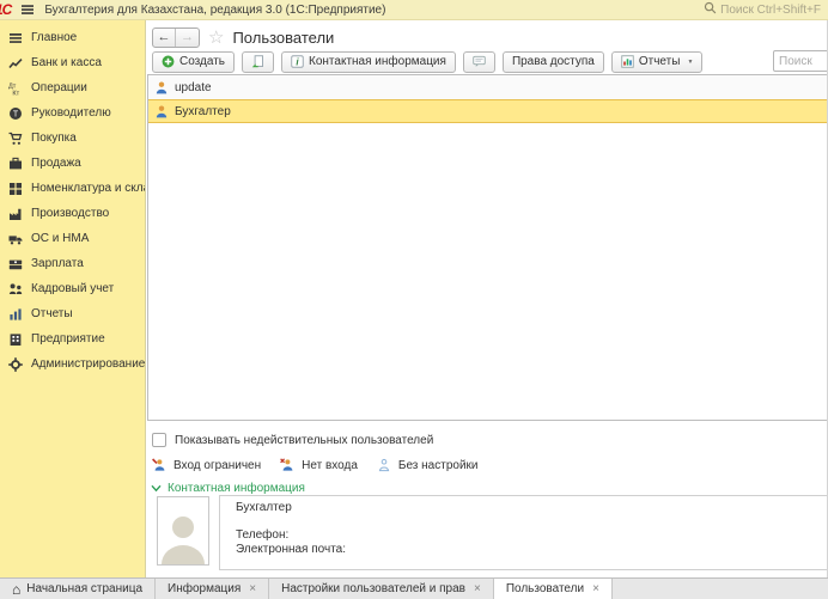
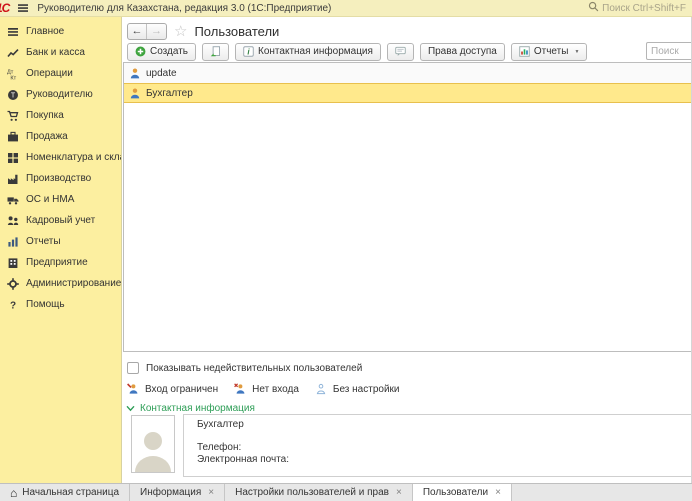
- Бухгалтерия для Казахстана, редакция 3.0 (1С:Предприятие)
+ Руководителю для Казахстана, редакция 3.0 (1С:Предприятие)
  Поиск Ctrl+Shift+F
  Главное
  Банк и касса
  Операции
  Руководителю
  Покупка
  Продажа
  Номенклатура и скл
  Производство
  ОС и НМА
- Зарплата
  Кадровый учет
  Отчеты
  Предприятие
  Администрирование
+ ?
+ Помощь
  ←
  →
  ☆
  Пользователи
  Создать
  i
  Контактная информация
  Права доступа
  Отчеты
  Поиск
  update
  Бухгалтер
  Показывать недействительных пользователей
  Вход ограничен
  Нет входа
  Без настройки
  Контактная информация
  Бухгалтер
  Телефон:
  Электронная почта:
  ⌂
  Начальная страница
  Информация
  ×
  Настройки пользователей и прав
  ×
  Пользователи
  ×
